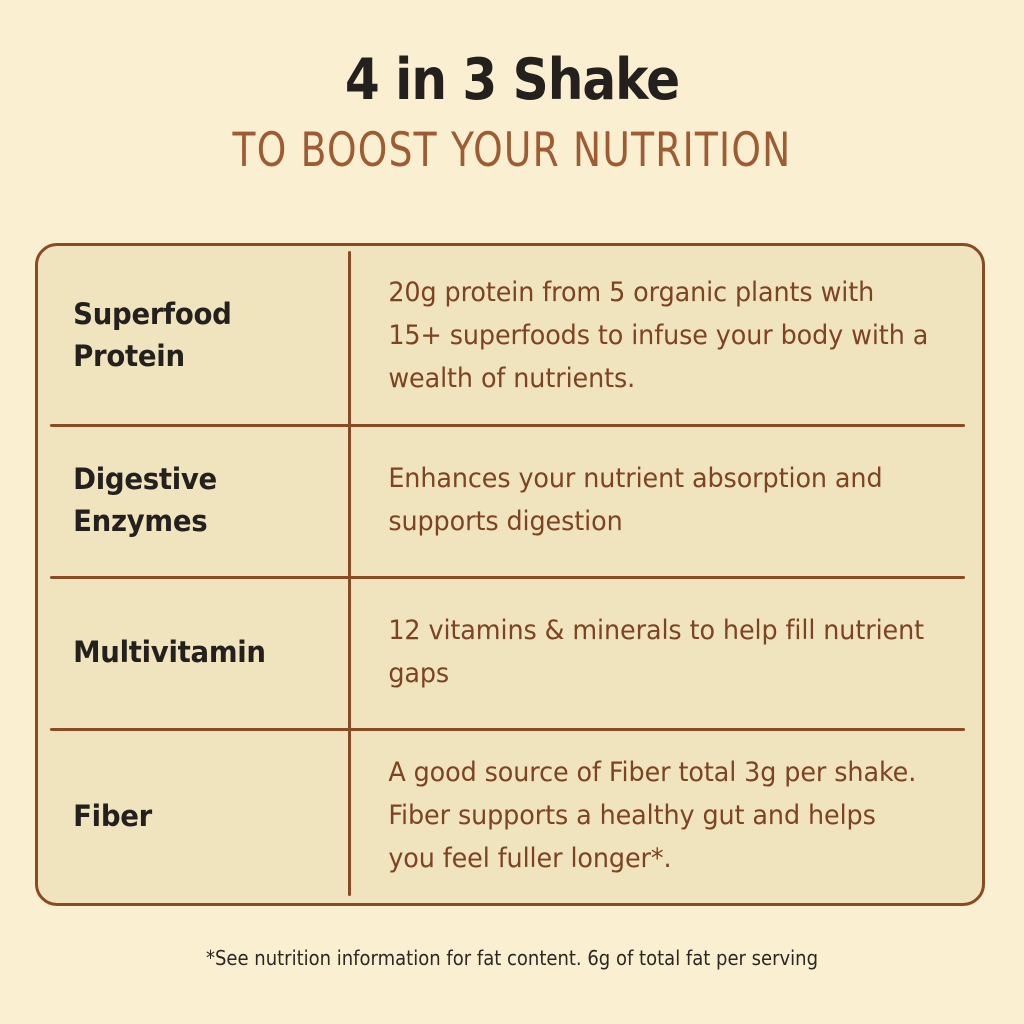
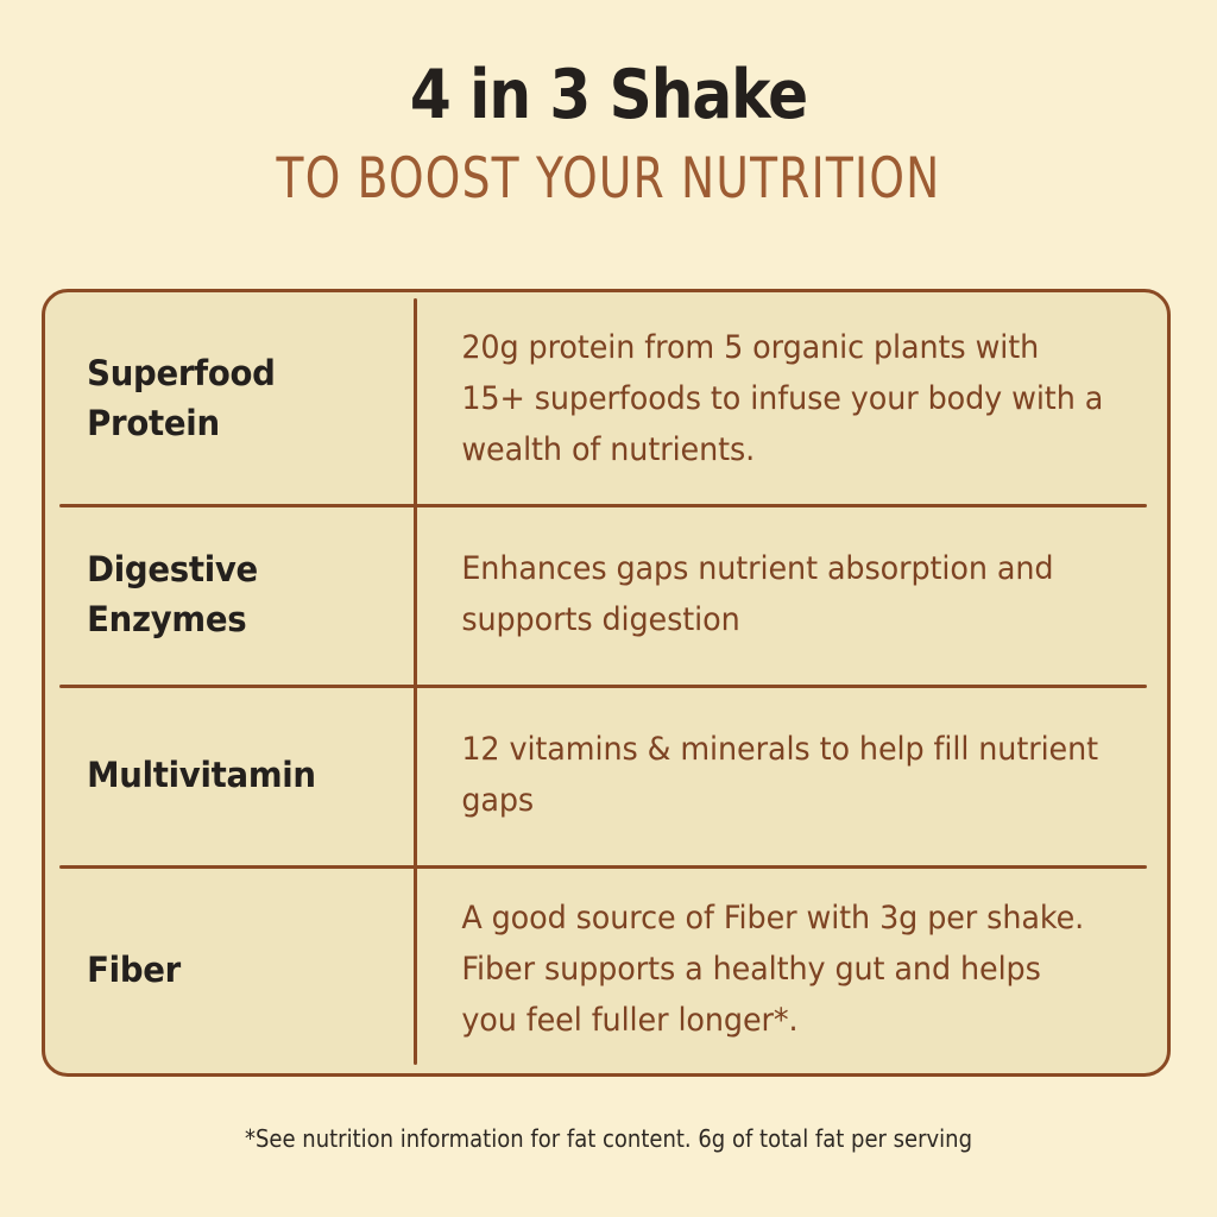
  4 in 3 Shake
  TO BOOST YOUR NUTRITION
  Superfood Protein
  20g protein from 5 organic plants with 15+ superfoods to infuse your body with a wealth of nutrients.
  Digestive Enzymes
- Enhances your nutrient absorption and supports digestion
+ Enhances gaps nutrient absorption and supports digestion
  Multivitamin
  12 vitamins & minerals to help fill nutrient gaps
  Fiber
- A good source of Fiber total 3g per shake. Fiber supports a healthy gut and helps you feel fuller longer*.
+ A good source of Fiber with 3g per shake. Fiber supports a healthy gut and helps you feel fuller longer*.
  *See nutrition information for fat content. 6g of total fat per serving
